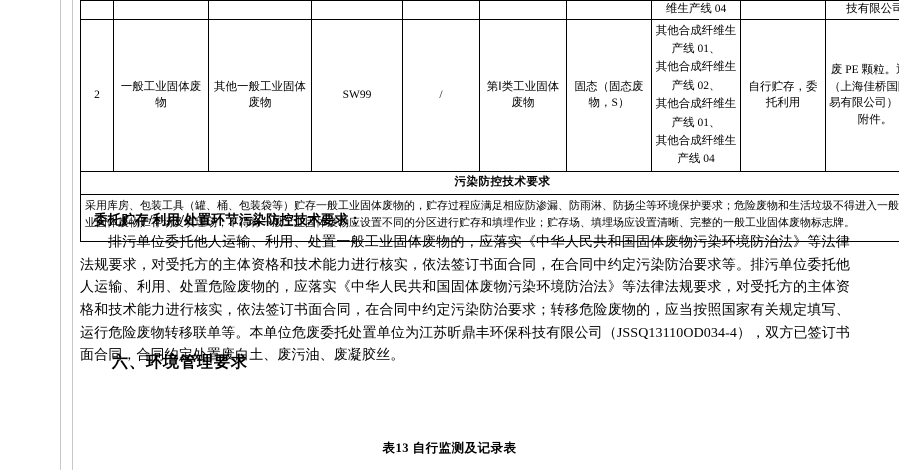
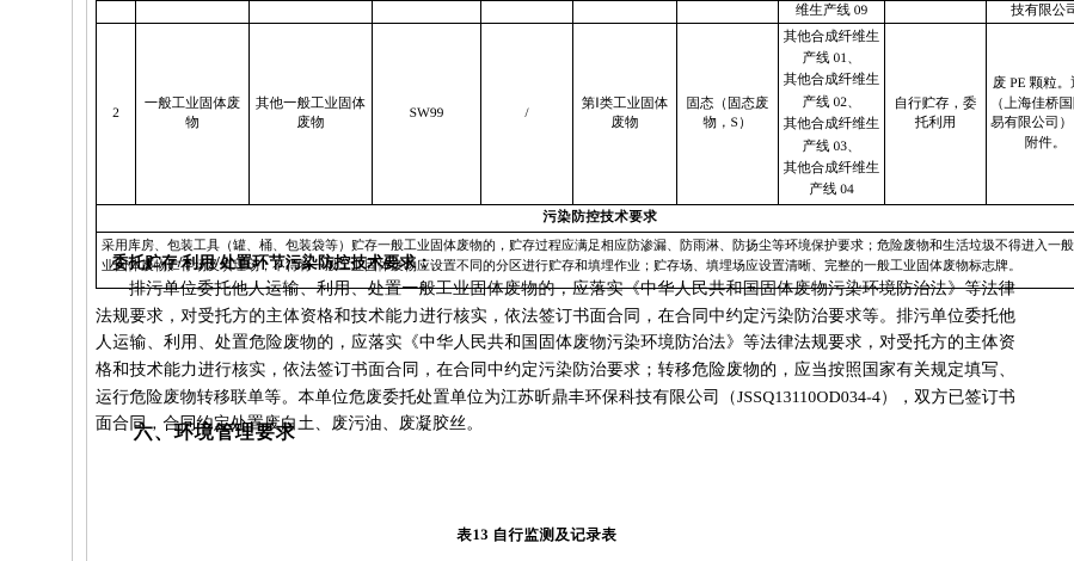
- 							维生产线 04		技有限公司
+ 							维生产线 09		技有限公司
- 2	一般工业固体废物	其他一般工业固体废物	SW99	/	第Ⅰ类工业固体废物	固态（固态废物，S）	其他合成纤维生产线 01、 其他合成纤维生产线 02、 其他合成纤维生产线 01、 其他合成纤维生产线 04	自行贮存，委托利用	废 PE 颗粒。（上海佳桥国易有限公司）附件。
+ 2	一般工业固体废物	其他一般工业固体废物	SW99	/	第Ⅰ类工业固体废物	固态（固态废物，S）	其他合成纤维生产线 01、 其他合成纤维生产线 02、 其他合成纤维生产线 03、 其他合成纤维生产线 04	自行贮存，委托利用	废 PE 颗粒。（上海佳桥国易有限公司）附件。
  污染防控技术要求
  采用库房、包装工具（罐、桶、包装袋等）贮存一般工业固体废物的，贮存过程应满足相应防渗漏、防雨淋、防扬尘等环境保护要求；危险废物和生活垃圾不得进入一般业固体废物贮存场及填埋场；不得将一般工业固体废物应设置不同的分区进行贮存和填埋作业；贮存场、填埋场应设置清晰、完整的一般工业固体废物标志牌。
  委托贮存/利用/处置环节污染防控技术要求：
  排污单位委托他人运输、利用、处置一般工业固体废物的，应落实《中华人民共和国固体废物污染环境防治法》等法律法规要求，对受托方的主体资格和技术能力进行核实，依法签订书面合同，在合同中约定污染防治要求等。排污单位委托他人运输、利用、处置危险废物的，应落实《中华人民共和国固体废物污染环境防治法》等法律法规要求，对受托方的主体资格和技术能力进行核实，依法签订书面合同，在合同中约定污染防治要求；转移危险废物的，应当按照国家有关规定填写、运行危险废物转移联单等。本单位危废委托处置单位为江苏昕鼎丰环保科技有限公司（JSSQ13110OD034-4），双方已签订书面合同，合同约定处置废白土、废污油、废凝胶丝。
  六、环境管理要求
  表13 自行监测及记录表
